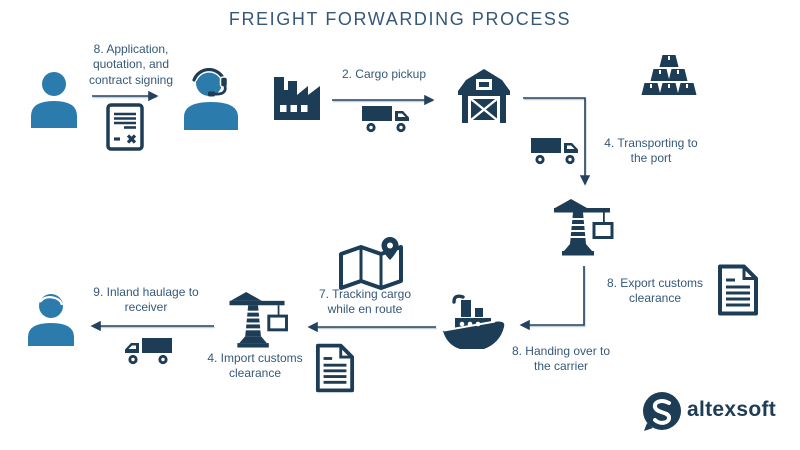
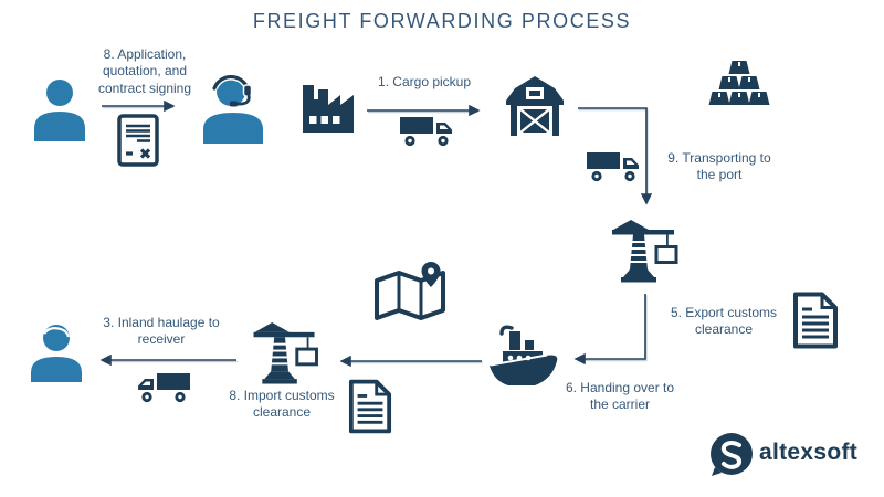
  FREIGHT FORWARDING PROCESS
  8. Application, quotation, and contract signing
- 2. Cargo pickup
+ 1. Cargo pickup
- 4. Transporting to the port
+ 9. Transporting to the port
- 8. Export customs clearance
+ 5. Export customs clearance
- 8. Handing over to the carrier
+ 6. Handing over to the carrier
- 7. Tracking cargo while en route
- 4. Import customs clearance
+ 8. Import customs clearance
- 9. Inland haulage to receiver
+ 3. Inland haulage to receiver
  altexsoft
